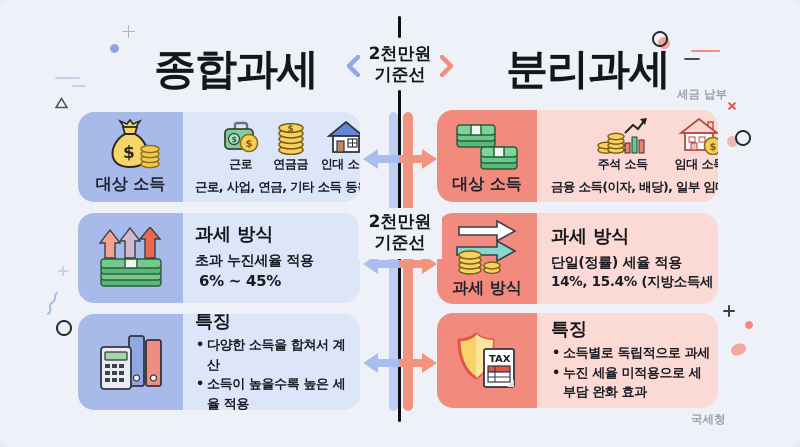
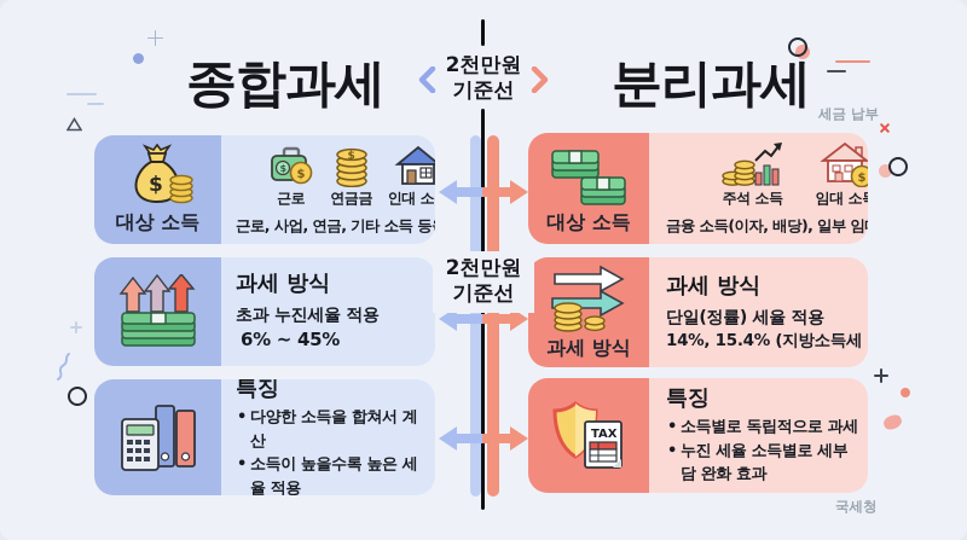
  종합과세
  분리과세
  2천만원
  기준선
  2천만원
  기준선
  $
  대상 소득
  $
  $
  근로
  $
  연금금
  인대 소
  근로, 사업, 연금, 기타 소득 등
  과세 방식
  초과 누진세율 적용
  6% ~ 45%
  특징
  다양한 소득을 합쳐서 계산
  소득이 높을수록 높은 세율 적용
  대상 소득
  주석 소득
  $
  임대 소
  금융 소득(이자, 배당), 일부 임
  과세 방식
  과세 방식
  단일(정률) 세율 적용
  14%, 15.4% (지방소득세
  TAX
  특징
  소득별로 독립적으로 과세
- 누진 세율 미적용으로 세부담 완화 효과
+ 누진 세율 소득별로 세부담 완화 효과
  세금 납부
  국세청
